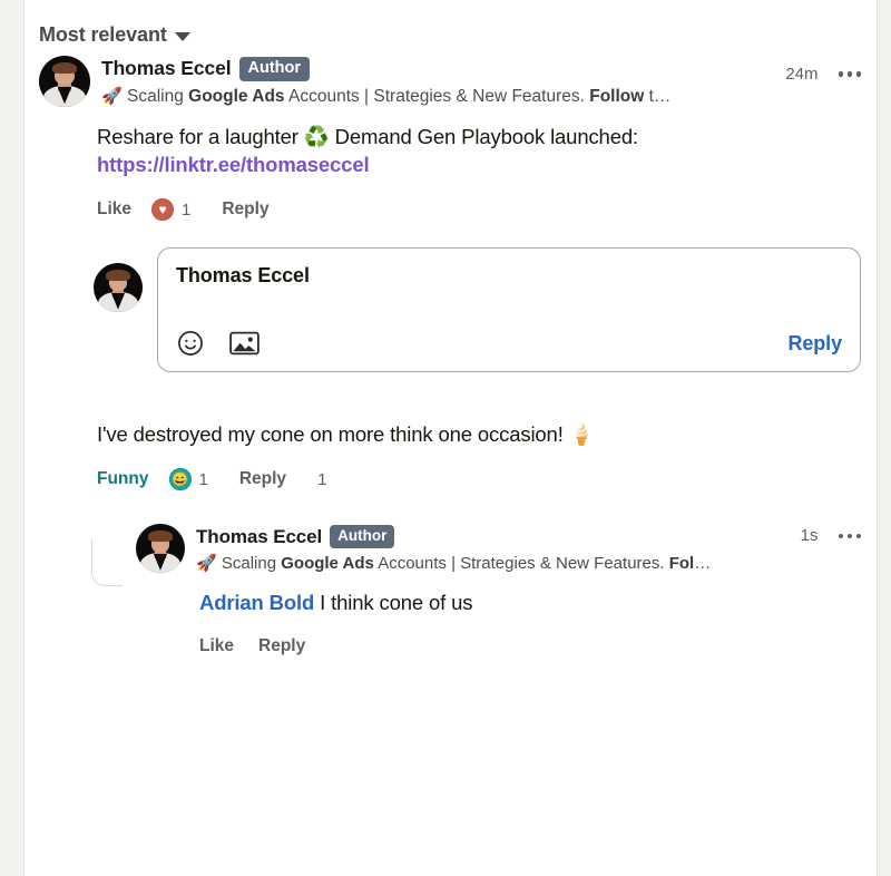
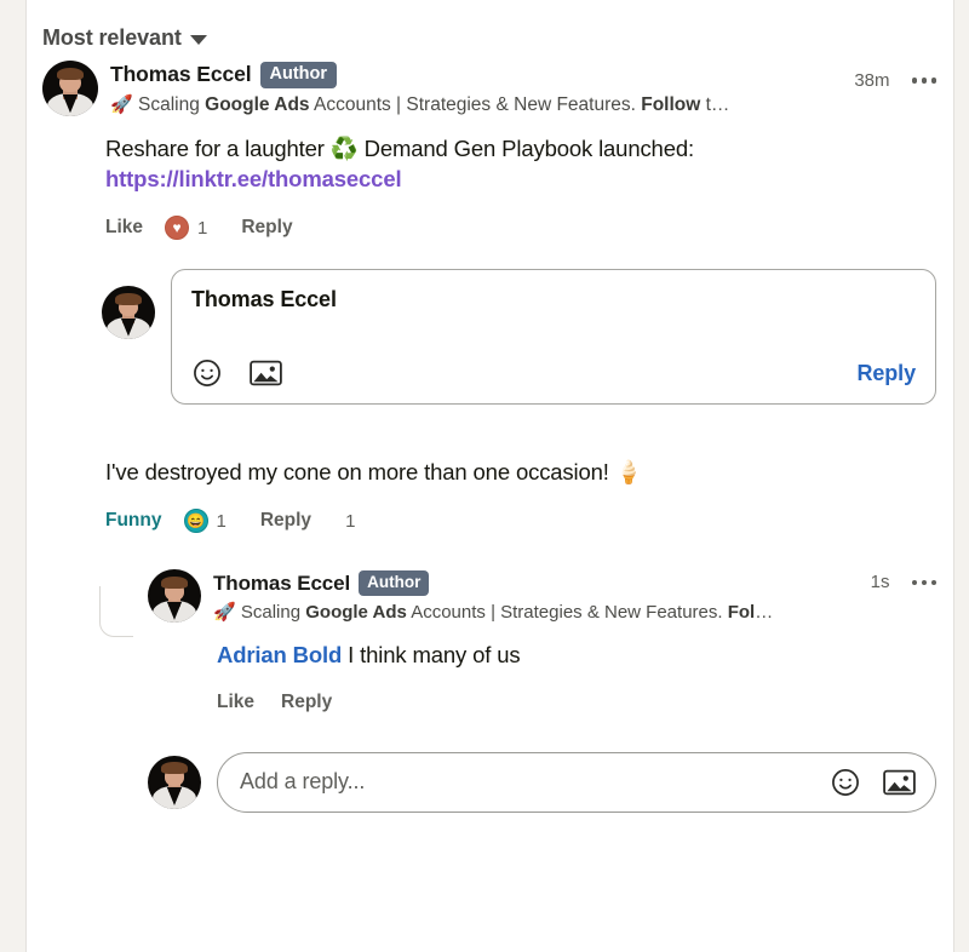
  Most relevant
  Thomas Eccel
  Author
  🚀 Scaling Google Ads Accounts | Strategies & New Features. Follow t…
- 24m
+ 38m
  Reshare for a laughter ♻️ Demand Gen Playbook launched: https://linktr.ee/thomaseccel
  Like
  ♥
  1
  Reply
  Thomas Eccel
  Reply
- I've destroyed my cone on more think one occasion! 🍦
+ I've destroyed my cone on more than one occasion! 🍦
  Funny
  😄
  1
  Reply
  1
  Thomas Eccel
  Author
  🚀 Scaling Google Ads Accounts | Strategies & New Features. Fol…
  1s
- Adrian Bold I think cone of us
+ Adrian Bold I think many of us
  Like
  Reply
+ Add a reply...
